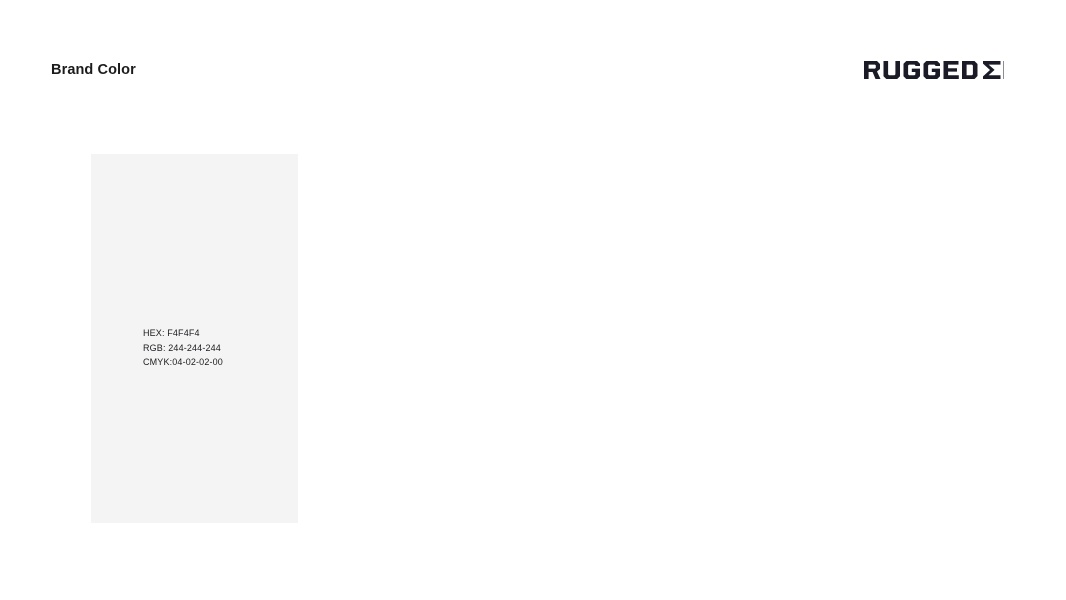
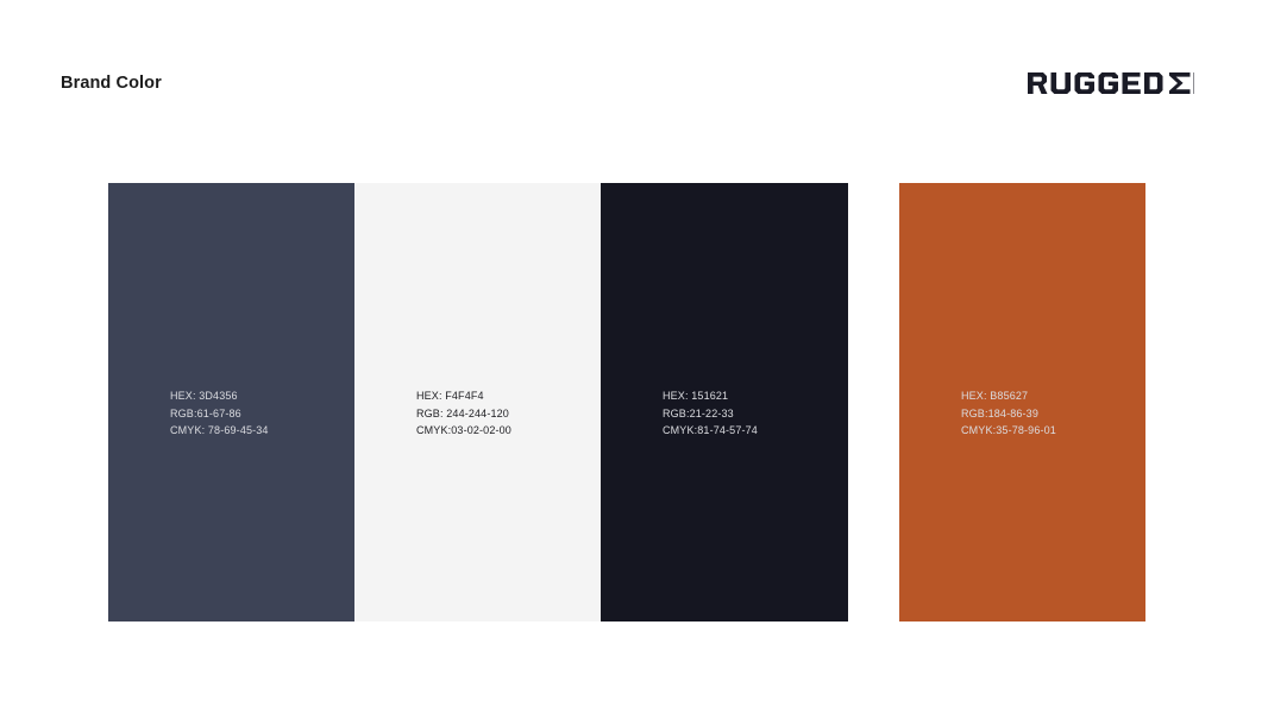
  Brand Color
+ HEX: 3D4356
+ RGB:61-67-86
+ CMYK: 78-69-45-34
  HEX: F4F4F4
- RGB: 244-244-244
+ RGB: 244-244-120
- CMYK:04-02-02-00
+ CMYK:03-02-02-00
+ HEX: 151621
+ RGB:21-22-33
+ CMYK:81-74-57-74
+ HEX: B85627
+ RGB:184-86-39
+ CMYK:35-78-96-01
